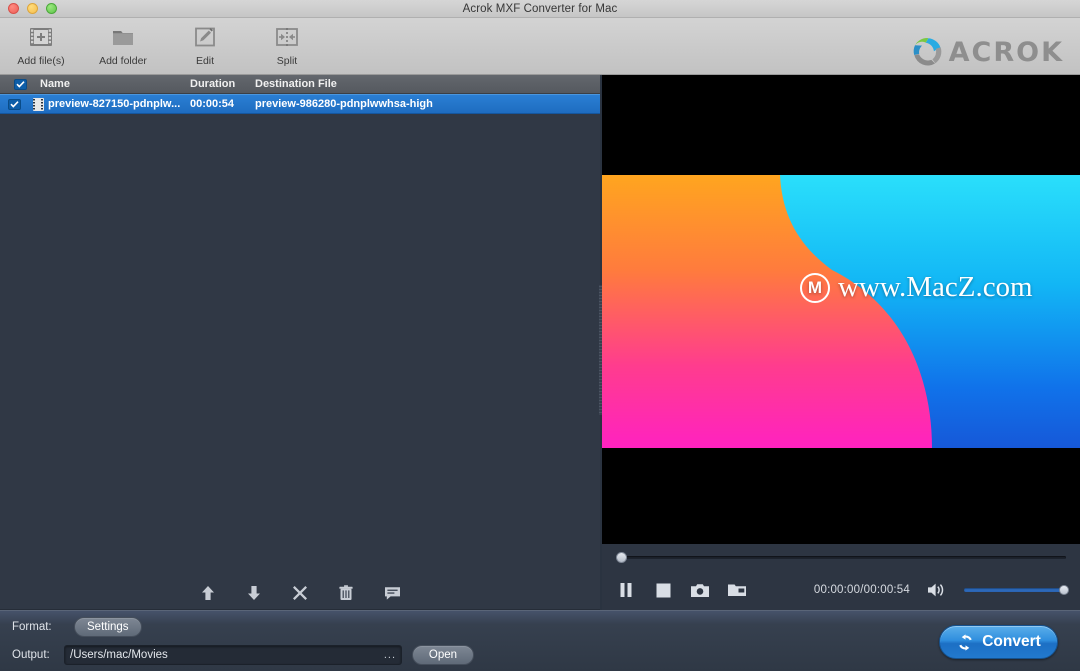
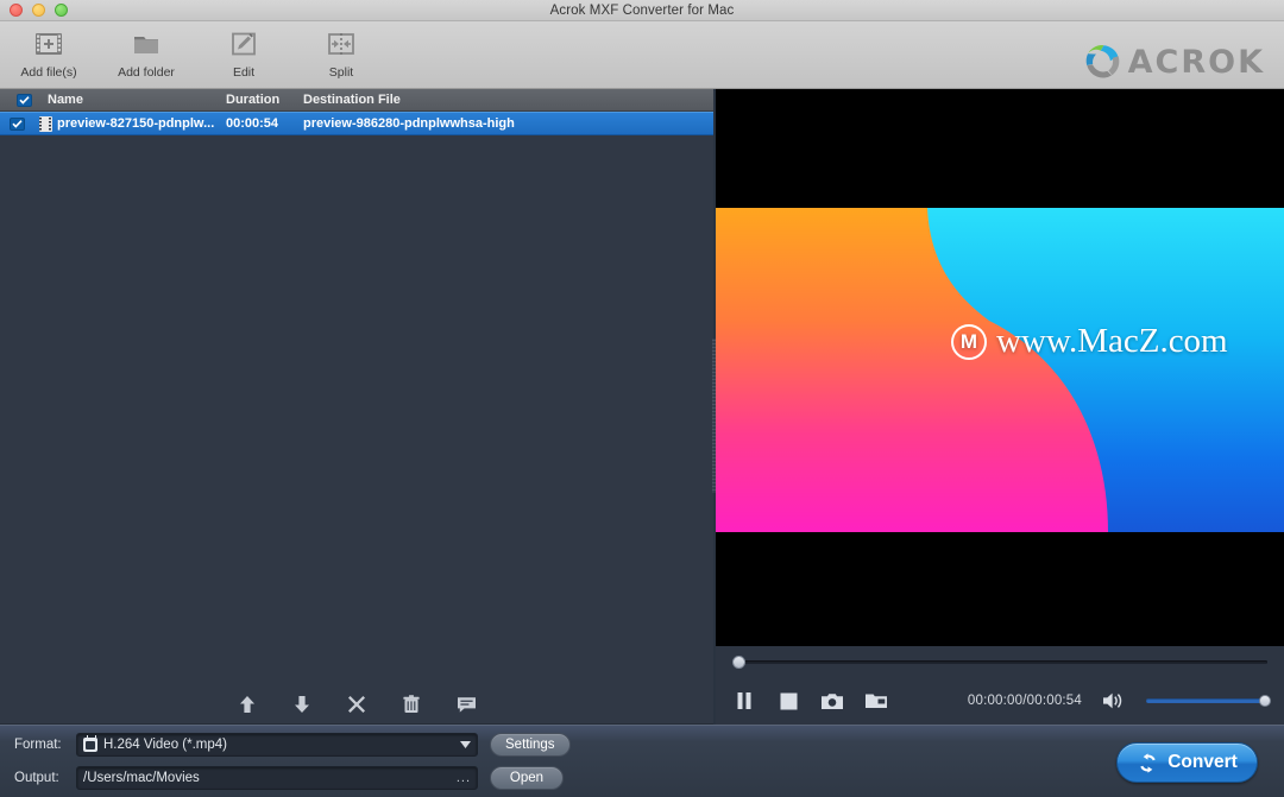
  Acrok MXF Converter for Mac
  Add file(s)
  Add folder
  Edit
  Split
  ACROK
  Name
  Duration
  Destination File
  preview-827150-pdnplw...
  00:00:54
  preview-986280-pdnplwwhsa-high
  M
  www.MacZ.com
  00:00:00/00:00:54
  Format:
+ H.264 Video (*.mp4)
  Settings
  Output:
  /Users/mac/Movies
  ...
  Open
  Convert
